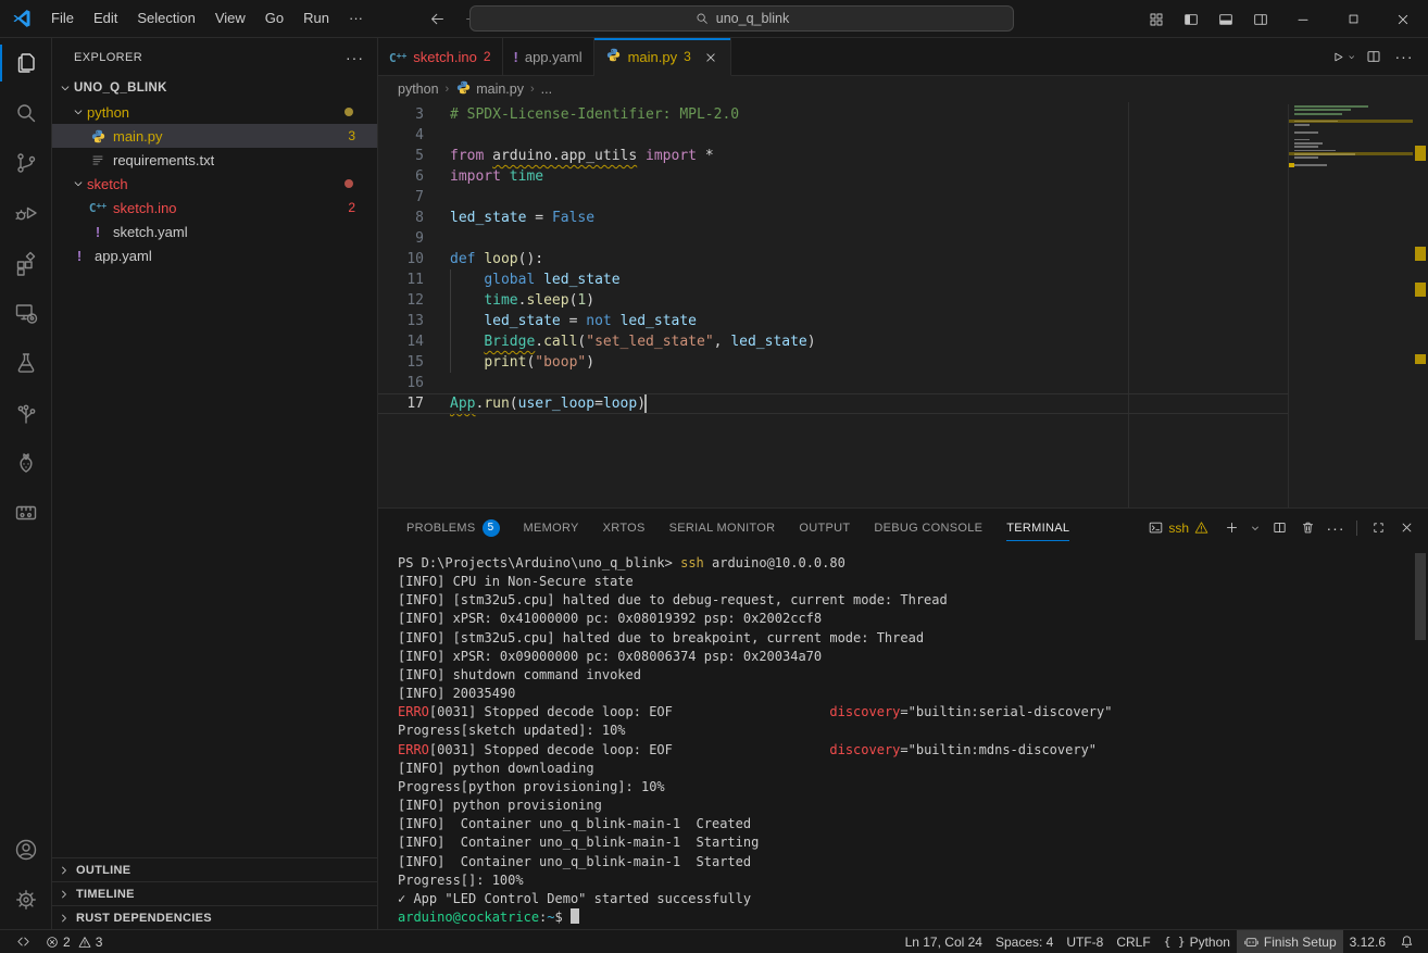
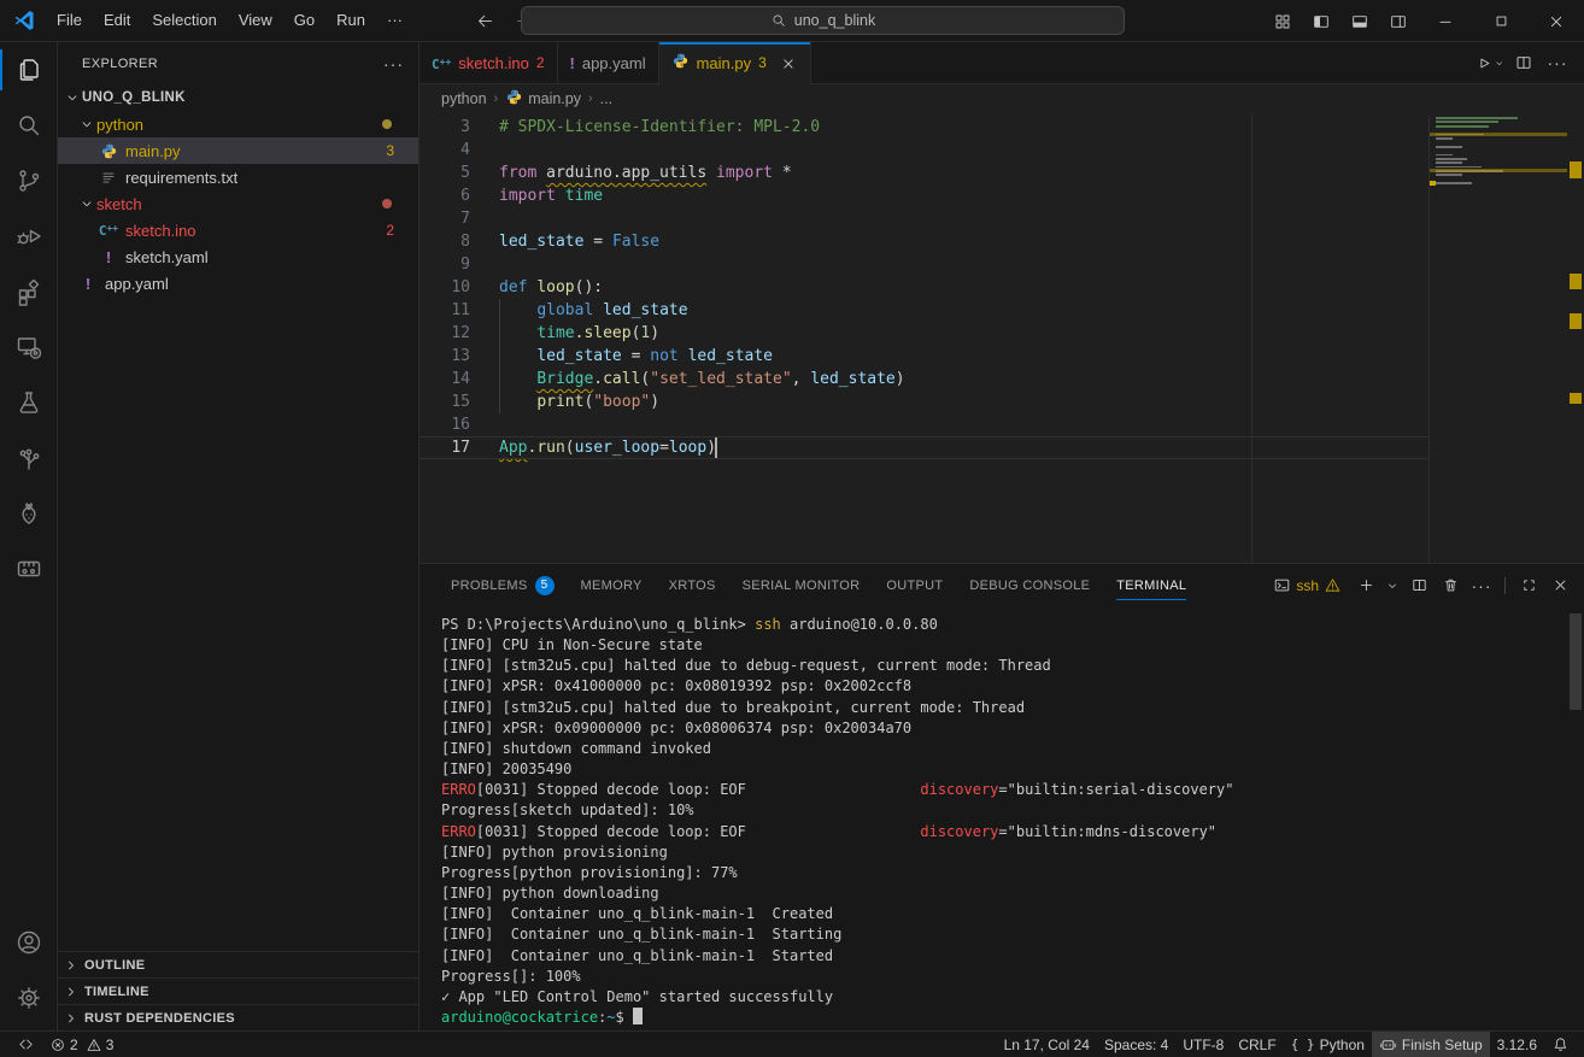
  File
  Edit
  Selection
  View
  Go
  Run
  ···
  uno_q_blink
  EXPLORER
  ···
  UNO_Q_BLINK
  python
  main.py
  3
  requirements.txt
  sketch
  C++
  sketch.ino
  2
  !
  sketch.yaml
  !
  app.yaml
  OUTLINE
  TIMELINE
  RUST DEPENDENCIES
  C++
  sketch.ino
  2
  !
  app.yaml
  main.py
  3
  ···
  python
  ›
  main.py
  ›
  ...
  3
  # SPDX-License-Identifier: MPL-2.0
  4
  5
  from arduino.app_utils import *
  6
  import time
  7
  8
  led_state = False
  9
  10
  def loop():
  11
  global led_state
  12
  time.sleep(1)
  13
  led_state = not led_state
  14
  Bridge.call("set_led_state", led_state)
  15
  print("boop")
  16
  17
  App.run(user_loop=loop)
  PROBLEMS
  5
  MEMORY
  XRTOS
  SERIAL MONITOR
  OUTPUT
  DEBUG CONSOLE
  TERMINAL
  ssh
  ···
  PS D:\Projects\Arduino\uno_q_blink> ssh arduino@10.0.0.80
  [INFO] CPU in Non-Secure state
  [INFO] [stm32u5.cpu] halted due to debug-request, current mode: Thread
  [INFO] xPSR: 0x41000000 pc: 0x08019392 psp: 0x2002ccf8
  [INFO] [stm32u5.cpu] halted due to breakpoint, current mode: Thread
  [INFO] xPSR: 0x09000000 pc: 0x08006374 psp: 0x20034a70
  [INFO] shutdown command invoked
  [INFO] 20035490
  ERRO[0031] Stopped decode loop: EOF discovery="builtin:serial-discovery"
  Progress[sketch updated]: 10%
  ERRO[0031] Stopped decode loop: EOF discovery="builtin:mdns-discovery"
- [INFO] python downloading
+ [INFO] python provisioning
- Progress[python provisioning]: 10%
+ Progress[python provisioning]: 77%
- [INFO] python provisioning
+ [INFO] python downloading
  [INFO] Container uno_q_blink-main-1 Created
  [INFO] Container uno_q_blink-main-1 Starting
  [INFO] Container uno_q_blink-main-1 Started
  Progress[]: 100%
  ✓ App "LED Control Demo" started successfully
  arduino@cockatrice:~$
  2
  3
  Ln 17, Col 24
  Spaces: 4
  UTF-8
  CRLF
  { }
  Python
  Finish Setup
  3.12.6
